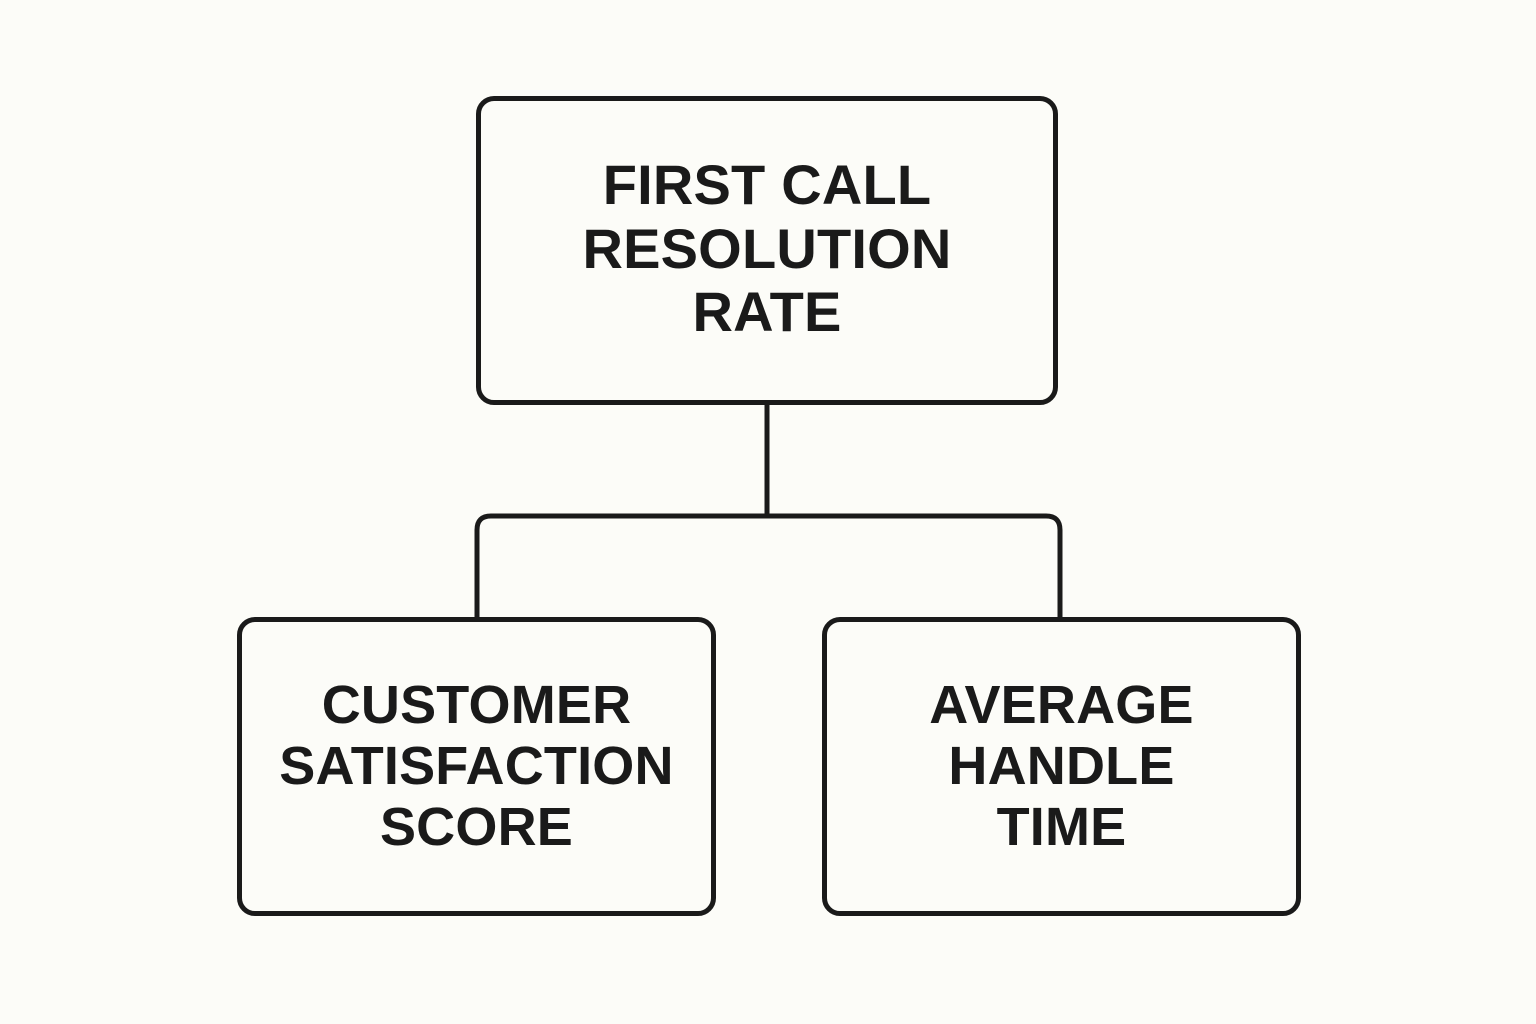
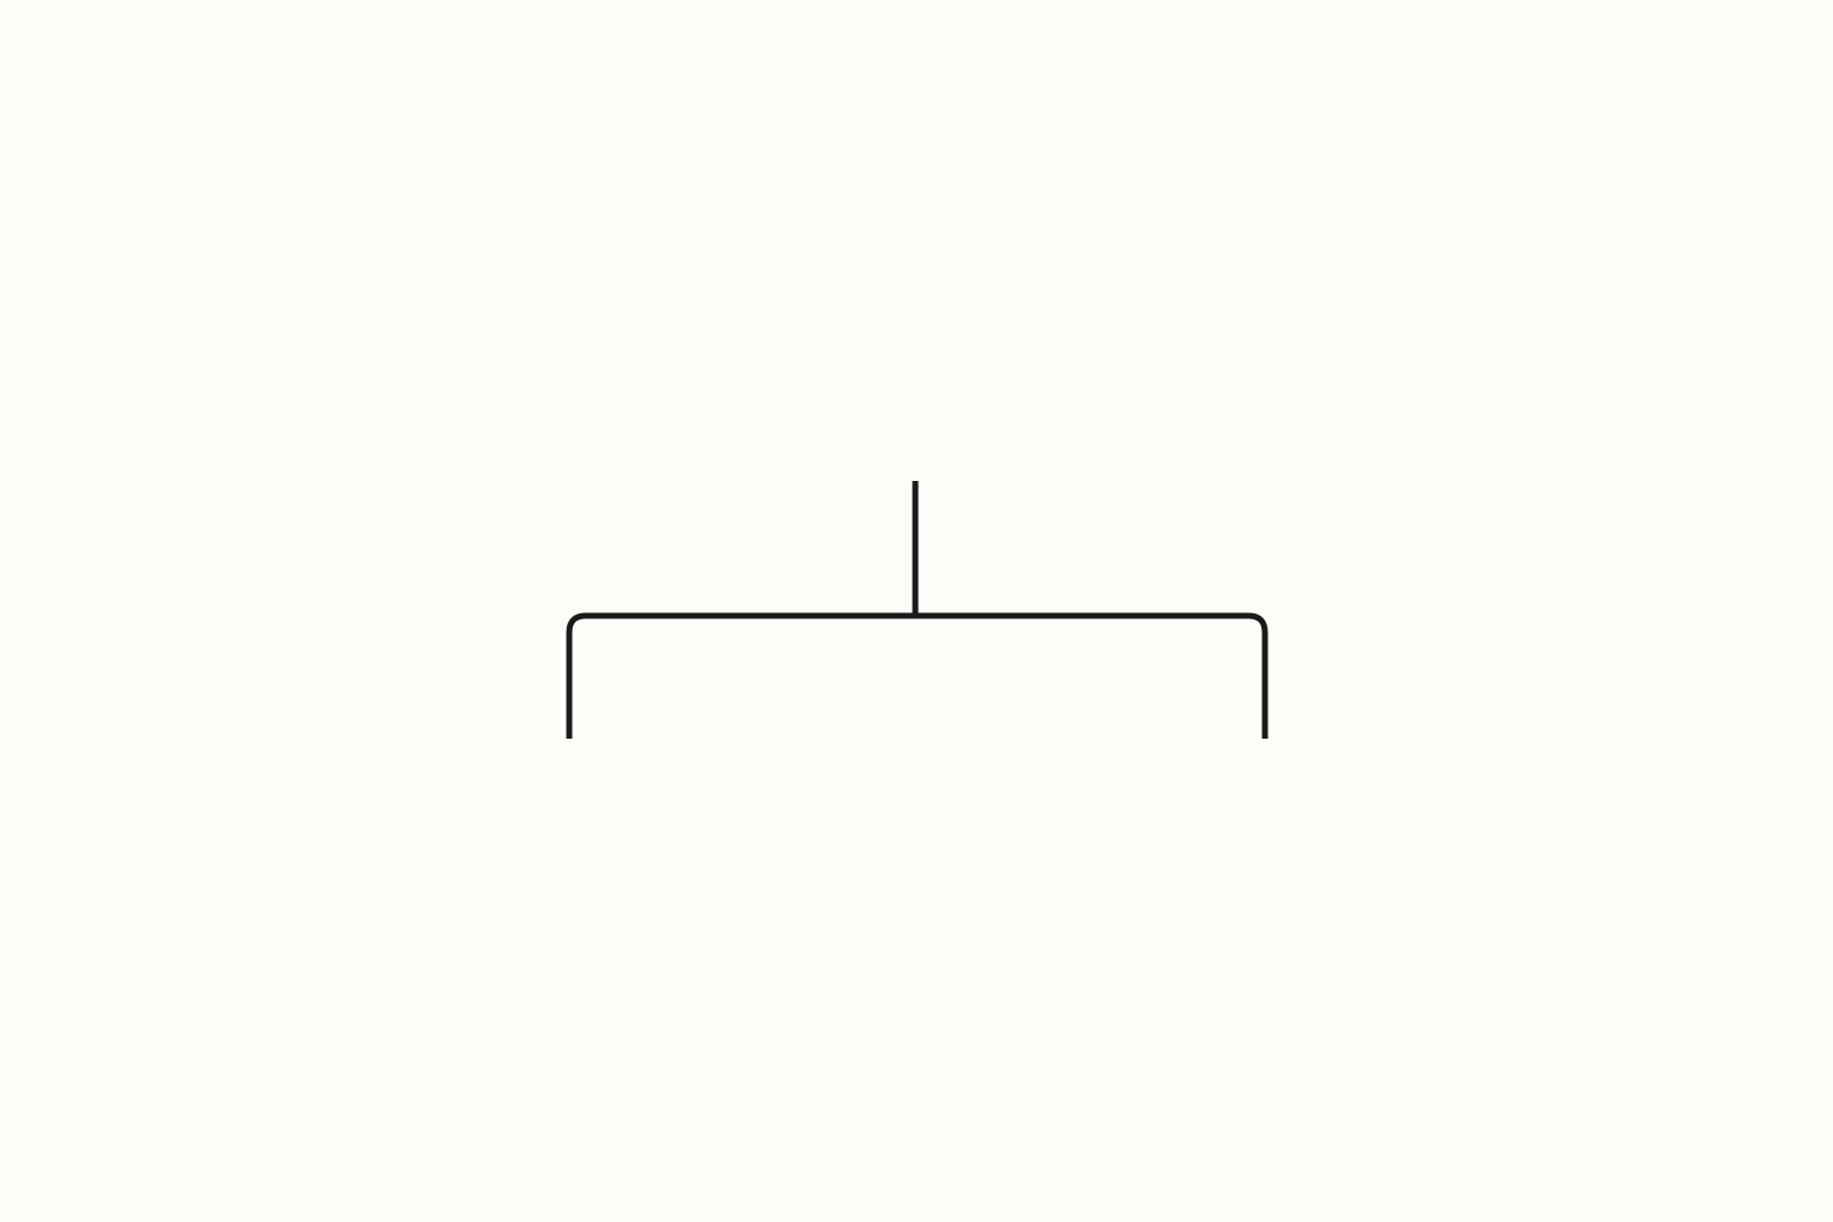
- FIRST CALL
- RESOLUTION
- RATE
- CUSTOMER
- SATISFACTION
- SCORE
- AVERAGE
- HANDLE
- TIME
